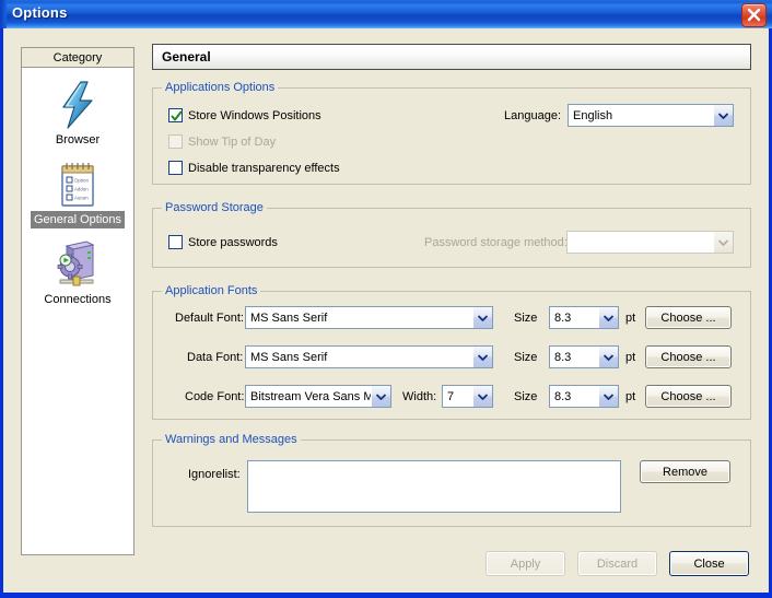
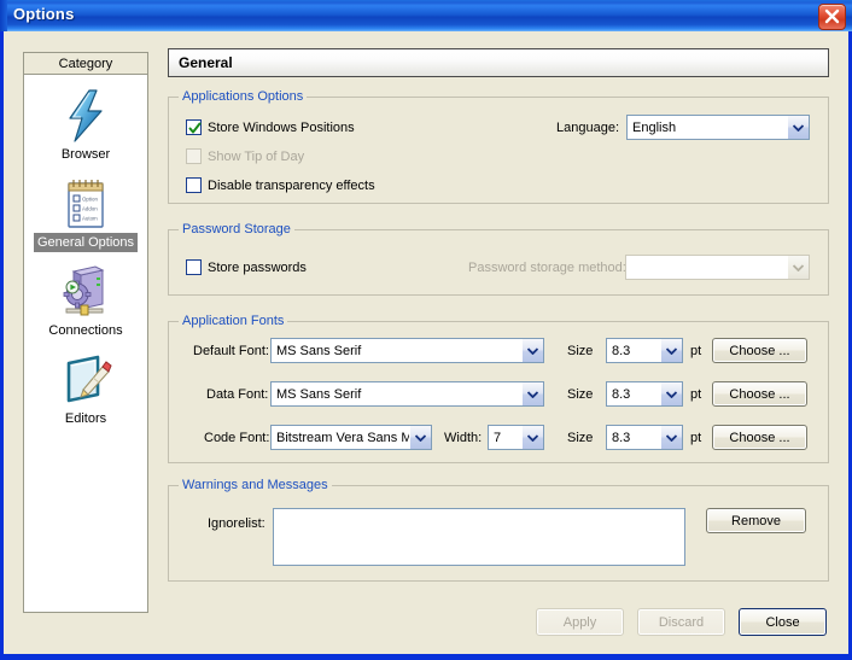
  Options
  Category
  Browser
  General Options
  Connections
+ Editors
  General
  Applications Options
  Store Windows Positions
  Show Tip of Day
  Disable transparency effects
  Language:
  English
  Password Storage
  Store passwords
  Password storage method
  Application Fonts
  Default Font:
  MS Sans Serif
  Size
  8.3
  pt
  Choose ...
  Data Font:
  MS Sans Serif
  Size
  8.3
  pt
  Choose ...
  Code Font:
  Bitstream Vera Sans M
  Width:
  7
  Size
  8.3
  pt
  Choose ...
  Warnings and Messages
  Ignorelist:
  Remove
  Apply
  Discard
  Close
